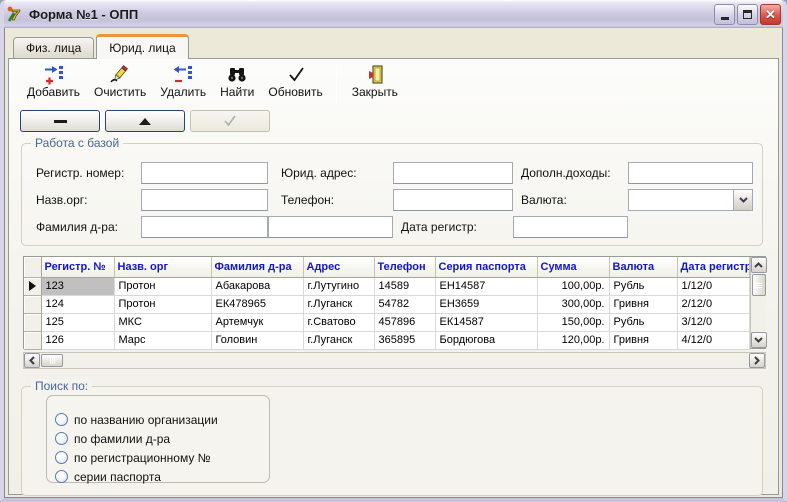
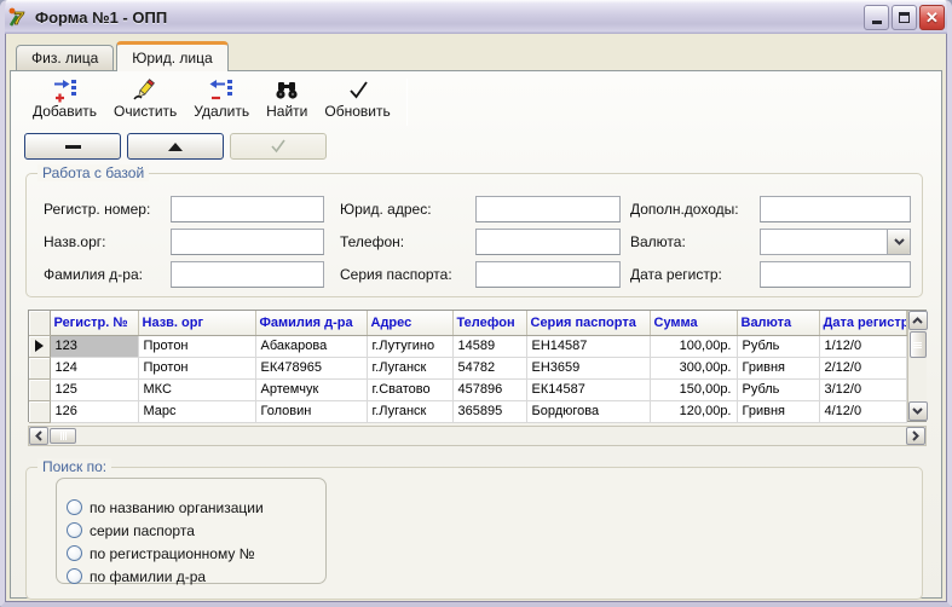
  7
  Форма №1 - ОПП
  ✕
  Физ. лица
  Юрид. лица
  Добавить
  Очистить
  Удалить
  Найти
  Обновить
- Закрыть
  Работа с базой
  Регистр. номер:
  Юрид. адрес:
  Дополн.доходы:
  Назв.орг:
  Телефон:
  Валюта:
  Фамилия д-ра:
+ Серия паспорта:
  Дата регистр:
  	Регистр. №	Назв. орг	Фамилия д-ра	Адрес	Телефон	Серия паспорта	Сумма	Валюта	Дата регистр
  	123	Протон	Абакарова	г.Лутугино	14589	ЕН14587	100,00р.	Рубль	1/12/0
  	124	Протон	ЕК478965	г.Луганск	54782	ЕН3659	300,00р.	Гривня	2/12/0
  	125	МКС	Артемчук	г.Сватово	457896	ЕК14587	150,00р.	Рубль	3/12/0
  	126	Марс	Головин	г.Луганск	365895	Бордюгова	120,00р.	Гривня	4/12/0
  Поиск по:
  по названию организации
- по фамилии д-ра
+ серии паспорта
  по регистрационному №
- серии паспорта
+ по фамилии д-ра
